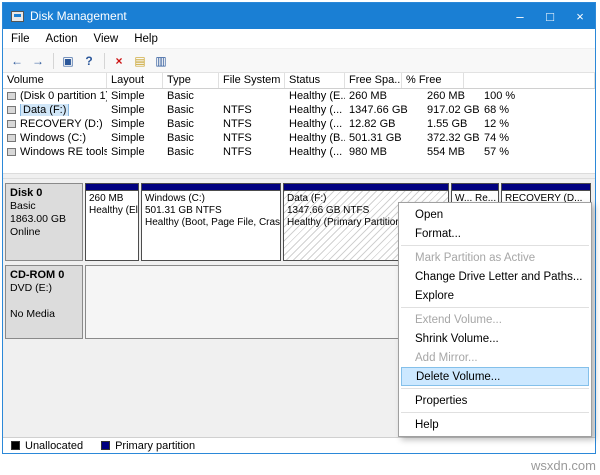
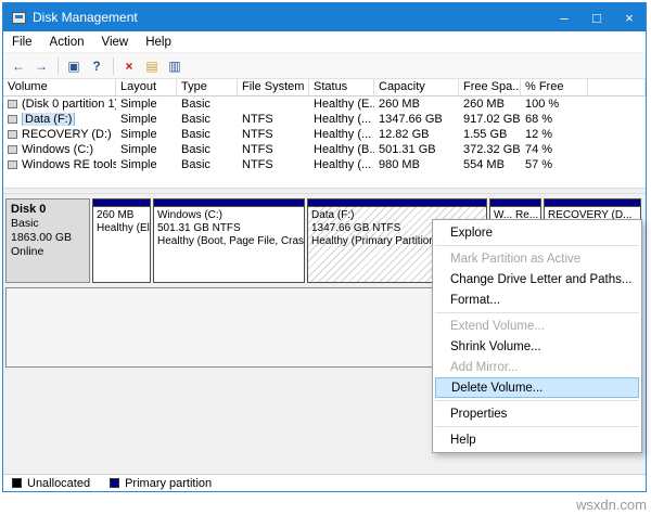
  Disk Management
  –
  □
  ×
  File
  Action
  View
  Help
  ←
  →
  ▣
  ?
  ×
  ▤
  ▥
  Volume
  Layout
  Type
  File System
  Status
+ Capacity
  Free Spa...
  % Free
  (Disk 0 partition 1
  Simple
  Basic
  Healthy (E..
  260 MB
  260 MB
  100 %
  Data (F:)
  Simple
  Basic
  NTFS
  Healthy (...
  1347.66 GB
  917.02 GB
  68 %
  RECOVERY (D:)
  Simple
  Basic
  NTFS
  Healthy (...
  12.82 GB
  1.55 GB
  12 %
  Windows (C:)
  Simple
  Basic
  NTFS
  Healthy (B..
  501.31 GB
  372.32 GB
  74 %
  Windows RE tools
  Simple
  Basic
  NTFS
  Healthy (...
  980 MB
  554 MB
  57 %
  Disk 0
  Basic
  1863.00 GB
  Online
  260 MB
  Healthy (El
  Windows (C:)
  501.31 GB NTFS
  Healthy (Boot, Page File, Cras
  Data (F:)
  1347.66 GB NTFS
  Healthy (Primary Partitio
  W... Re...
  RECOVERY (D...
- CD-ROM 0
- DVD (E:)
- No Media
  Unallocated
  Primary partition
- Open
- Format...
+ Explore
  Mark Partition as Active
  Change Drive Letter and Paths...
- Explore
+ Format...
  Extend Volume...
  Shrink Volume...
  Add Mirror...
  Delete Volume...
  Properties
  Help
  wsxdn.com
